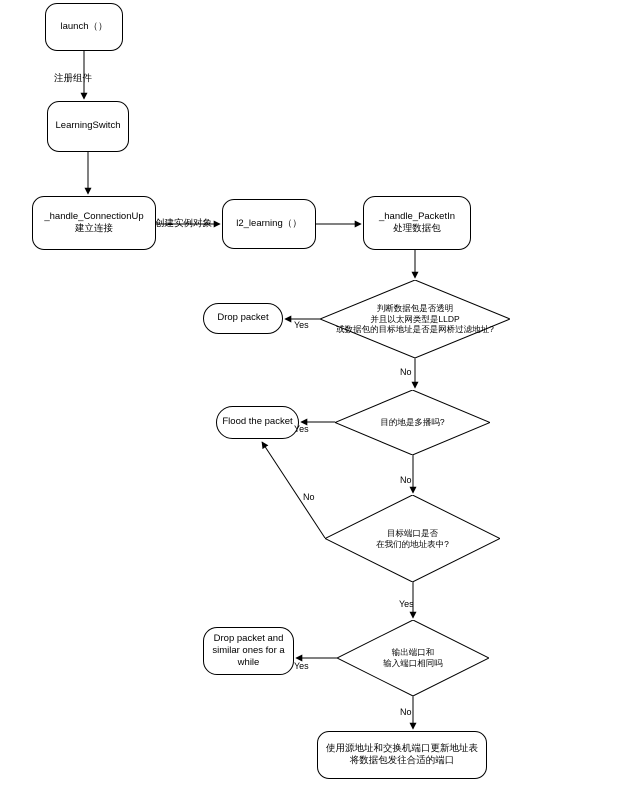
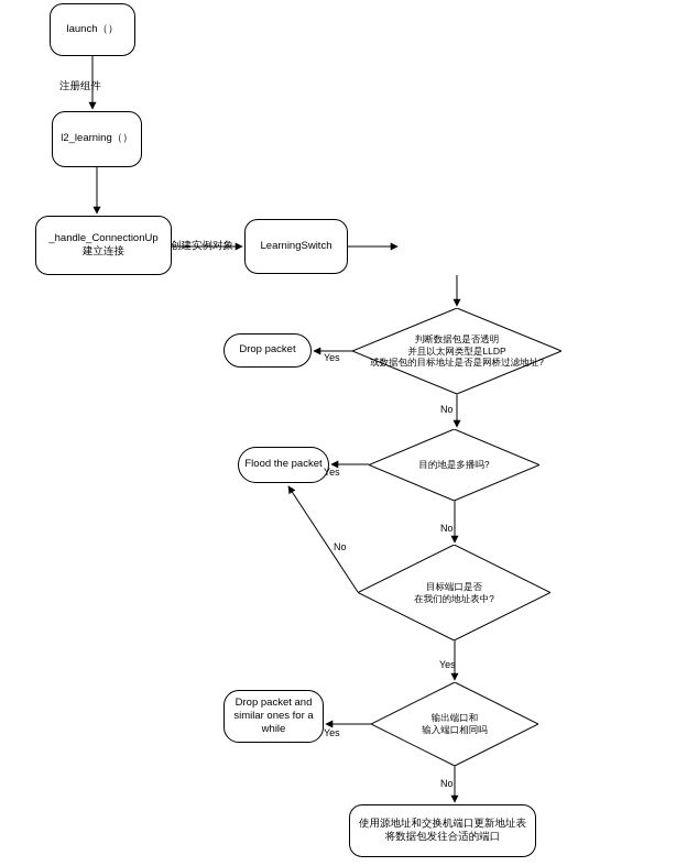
  launch（）
- LearningSwitch
+ l2_learning（）
  _handle_ConnectionUp
  建立连接
- l2_learning（）
+ LearningSwitch
- _handle_PacketIn
- 处理数据包
  判断数据包是否透明
  并且以太网类型是LLDP
  或数据包的目标地址是否是网桥过滤地址?
  Drop packet
  目的地是多播吗?
  Flood the packet
  目标端口是否
  在我们的地址表中?
  输出端口和
  输入端口相同吗
  Drop packet and
  similar ones for a
  while
  使用源地址和交换机端口更新地址表
  将数据包发往合适的端口
  注册组件
  创建实例对象
  Yes
  No
  Yes
  No
  No
  Yes
  Yes
  No
